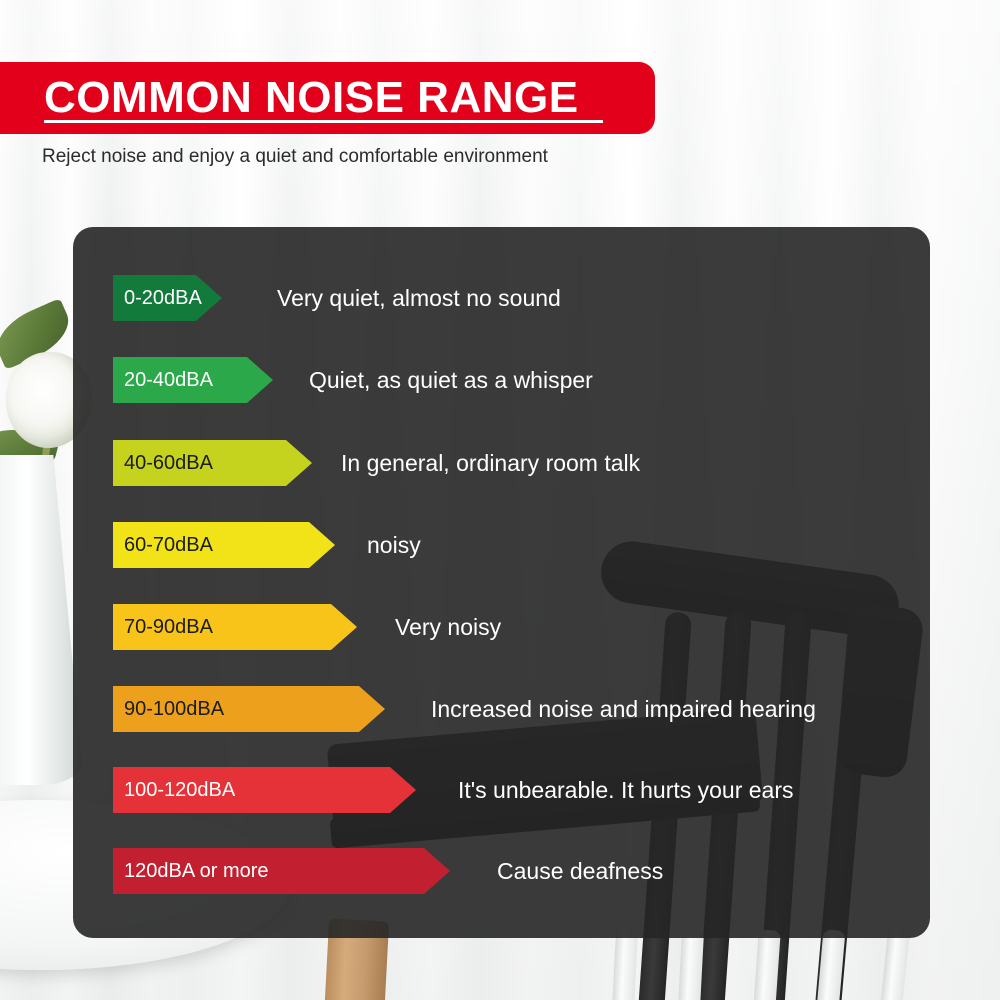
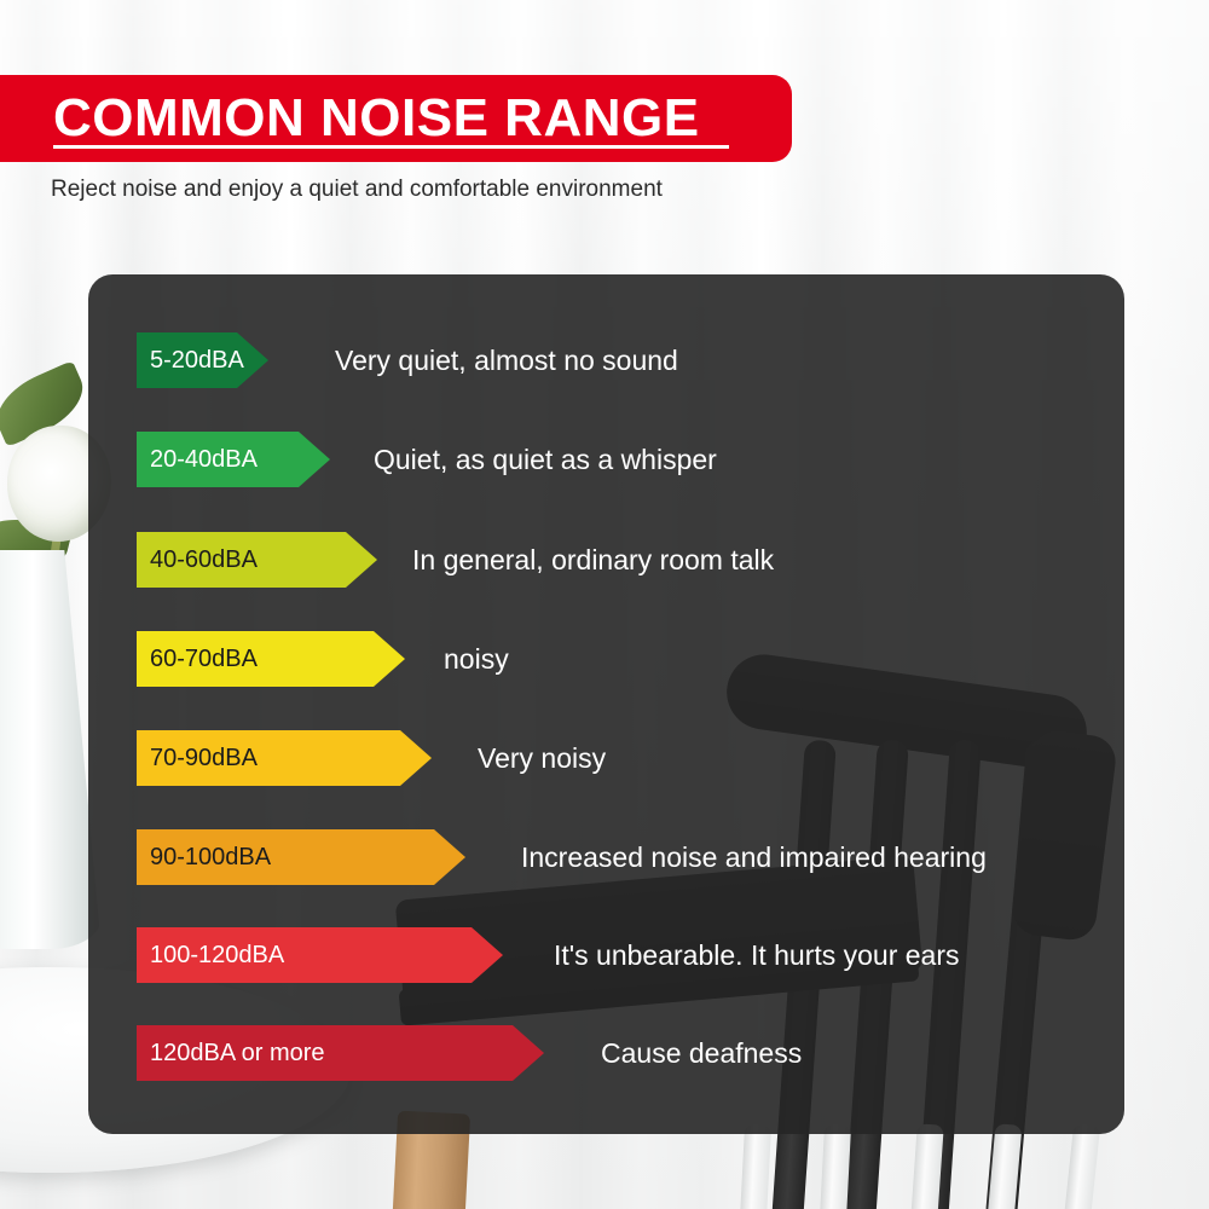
  COMMON NOISE RANGE
  Reject noise and enjoy a quiet and comfortable environment
- 0-20dBA
+ 5-20dBA
  Very quiet, almost no sound
  20-40dBA
  Quiet, as quiet as a whisper
  40-60dBA
  In general, ordinary room talk
  60-70dBA
  noisy
  70-90dBA
  Very noisy
  90-100dBA
  Increased noise and impaired hearing
  100-120dBA
  It's unbearable. It hurts your ears
  120dBA or more
  Cause deafness
